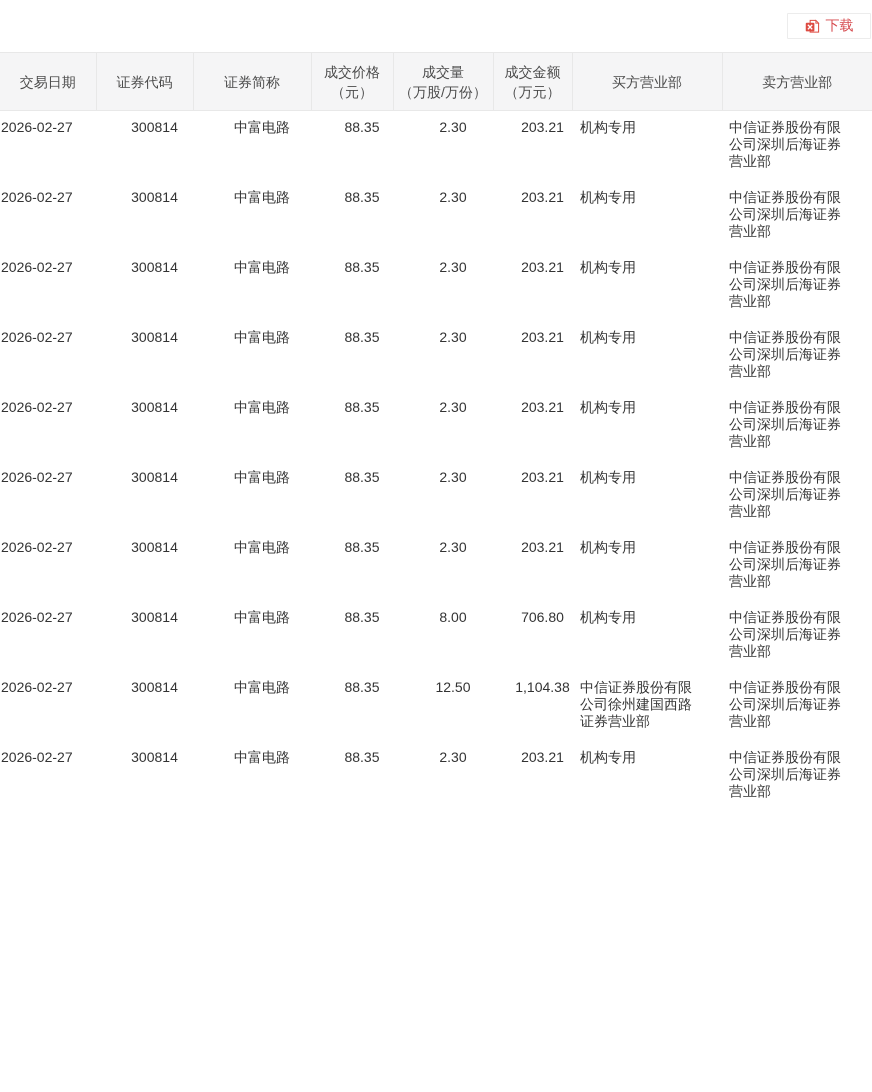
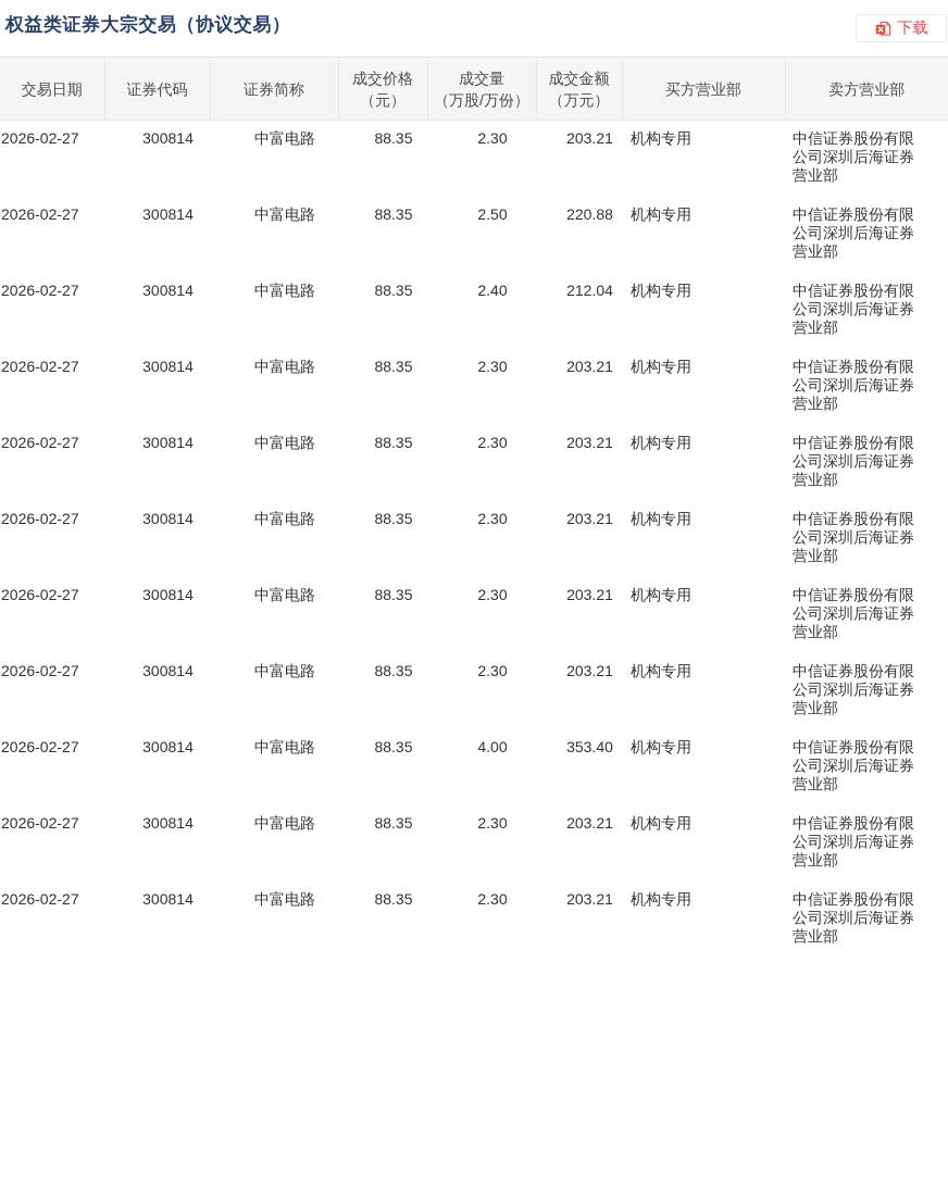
+ 权益类证券大宗交易（协议交易）
  下载
  交易日期	证券代码	证券简称	成交价格 （元）	成交量 （万股/万份）	成交金额 （万元）	买方营业部	卖方营业部
  2026-02-27	300814	中富电路	88.35	2.30	203.21	机构专用	中信证券股份有限公司深圳后海证券营业部
+ 2026-02-27	300814	中富电路	88.35	2.50	220.88	机构专用	中信证券股份有限公司深圳后海证券营业部
+ 2026-02-27	300814	中富电路	88.35	2.40	212.04	机构专用	中信证券股份有限公司深圳后海证券营业部
  2026-02-27	300814	中富电路	88.35	2.30	203.21	机构专用	中信证券股份有限公司深圳后海证券营业部
  2026-02-27	300814	中富电路	88.35	2.30	203.21	机构专用	中信证券股份有限公司深圳后海证券营业部
  2026-02-27	300814	中富电路	88.35	2.30	203.21	机构专用	中信证券股份有限公司深圳后海证券营业部
  2026-02-27	300814	中富电路	88.35	2.30	203.21	机构专用	中信证券股份有限公司深圳后海证券营业部
  2026-02-27	300814	中富电路	88.35	2.30	203.21	机构专用	中信证券股份有限公司深圳后海证券营业部
+ 2026-02-27	300814	中富电路	88.35	4.00	353.40	机构专用	中信证券股份有限公司深圳后海证券营业部
  2026-02-27	300814	中富电路	88.35	2.30	203.21	机构专用	中信证券股份有限公司深圳后海证券营业部
- 2026-02-27	300814	中富电路	88.35	8.00	706.80	机构专用	中信证券股份有限公司深圳后海证券营业部
- 2026-02-27	300814	中富电路	88.35	12.50	1,104.38	中信证券股份有限公司徐州建国西路证券营业部	中信证券股份有限公司深圳后海证券营业部
  2026-02-27	300814	中富电路	88.35	2.30	203.21	机构专用	中信证券股份有限公司深圳后海证券营业部
